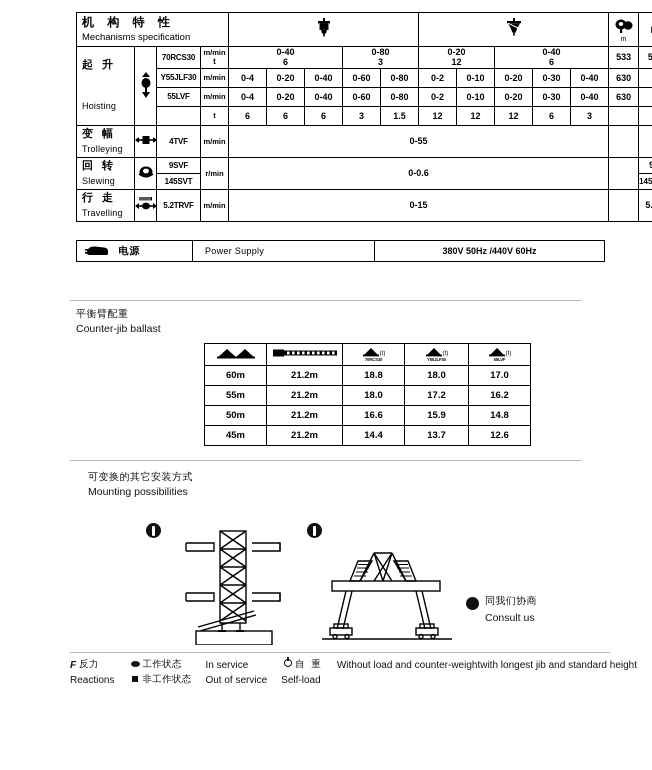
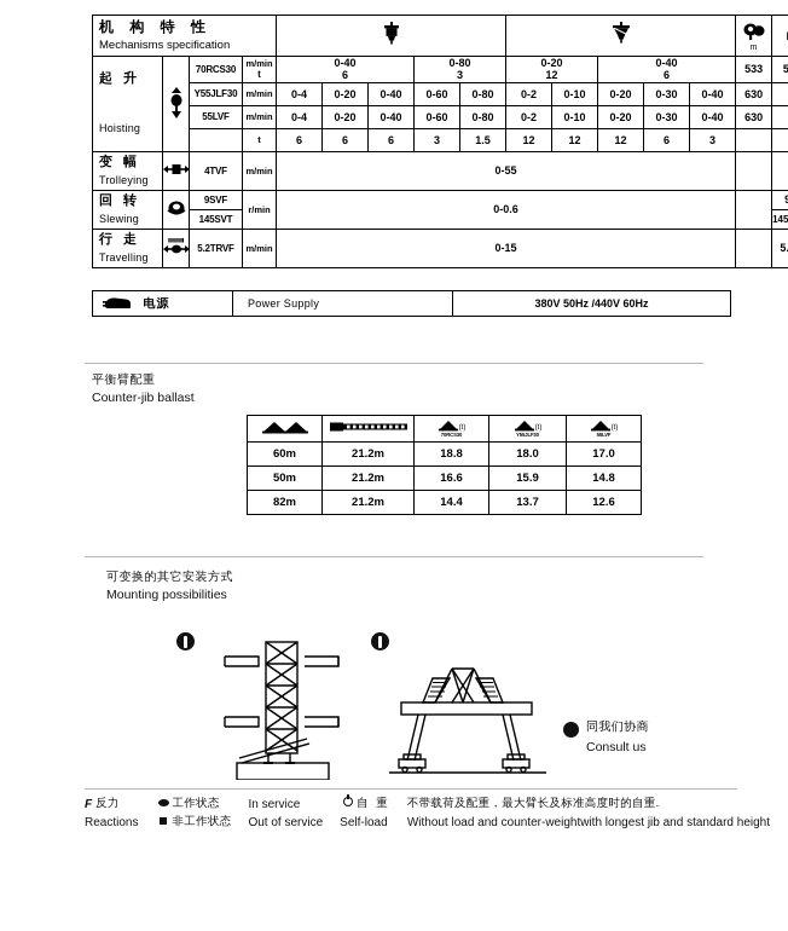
  机 构 特 性 Mechanisms specification
  起 升 Hoisting		70RCS30	m/min t	0-40 6	0-80 3	0-20 12	0-40 6	533	5
  Y55JLF30	m/min	0-4	0-20	0-40	0-60	0-80	0-2	0-10	0-20	0-30	0-40	630
  55LVF	m/min	0-4	0-20	0-40	0-60	0-80	0-2	0-10	0-20	0-30	0-40	630
  	t	6	6	6	3	1.5	12	12	12	6	3
  变 幅 Trolleying		4TVF	m/min	0-55
  回 转 Slewing		9SVF	r/min	0-0.6
  行 走 Travelling		5.2TRVF	m/min	0-15		5
  	电源	Power Supply	380V 50Hz /440V 60Hz
  平衡臂配重
  Counter-jib ballast
  60m	21.2m	18.8	18.0	17.0
- 55m	21.2m	18.0	17.2	16.2
  50m	21.2m	16.6	15.9	14.8
- 45m	21.2m	14.4	13.7	12.6
+ 82m	21.2m	14.4	13.7	12.6
  可变换的其它安装方式
  Mounting possibilities
  同我们协商
  Consult us
  F
  反力
  Reactions
  工作状态
  非工作状态
  In service
  Out of service
  自 重
  Self-load
+ 不带载荷及配重，最大臂长及标准高度时的自重.
  Without load and counter-weightwith longest jib and standard height
